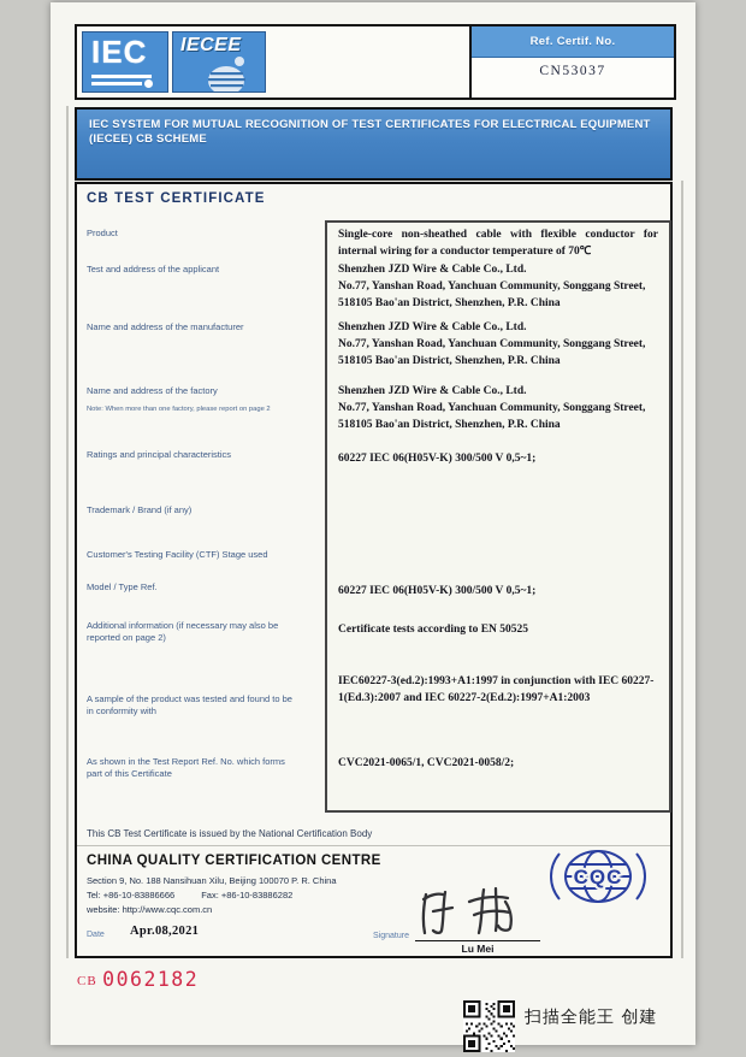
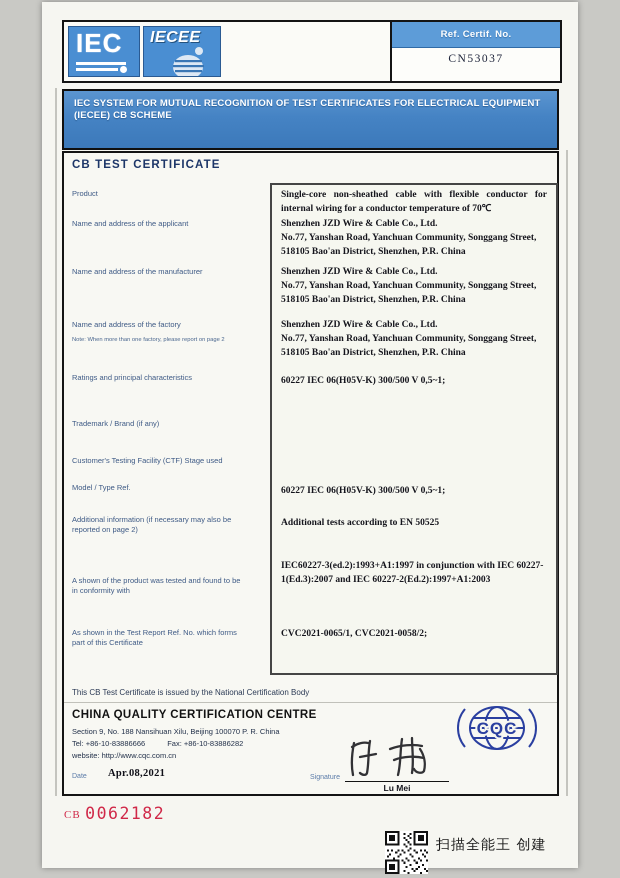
  IEC
  IECEE
  Ref. Certif. No.
  CN53037
  IEC SYSTEM FOR MUTUAL RECOGNITION OF TEST CERTIFICATES FOR ELECTRICAL EQUIPMENT
  (IECEE) CB SCHEME
  CB TEST CERTIFICATE
  Product
- Test and address of the applicant
+ Name and address of the applicant
  Name and address of the manufacturer
  Name and address of the factory
  Ratings and principal characteristics
  Trademark / Brand (if any)
  Customer's Testing Facility (CTF) Stage used
  Model / Type Ref.
  Additional information (if necessary may also be reported on page 2)
- A sample of the product was tested and found to be in conformity with
+ A shown of the product was tested and found to be in conformity with
  As shown in the Test Report Ref. No. which forms part of this Certificate
  Single-core non-sheathed cable with flexible conductor for internal wiring for a conductor temperature of 70℃
  Shenzhen JZD Wire & Cable Co., Ltd.
  No.77, Yanshan Road, Yanchuan Community, Songgang Street,
  518105 Bao'an District, Shenzhen, P.R. China
  Shenzhen JZD Wire & Cable Co., Ltd.
  No.77, Yanshan Road, Yanchuan Community, Songgang Street,
  518105 Bao'an District, Shenzhen, P.R. China
  Shenzhen JZD Wire & Cable Co., Ltd.
  No.77, Yanshan Road, Yanchuan Community, Songgang Street,
  518105 Bao'an District, Shenzhen, P.R. China
  60227 IEC 06(H05V-K) 300/500 V 0,5~1;
  60227 IEC 06(H05V-K) 300/500 V 0,5~1;
- Certificate tests according to EN 50525
+ Additional tests according to EN 50525
  IEC60227-3(ed.2):1993+A1:1997 in conjunction with IEC 60227-1(Ed.3):2007 and IEC 60227-2(Ed.2):1997+A1:2003
  CVC2021-0065/1, CVC2021-0058/2;
  This CB Test Certificate is issued by the National Certification Body
  CHINA QUALITY CERTIFICATION CENTRE
  Section 9, No. 188 Nansihuan Xilu, Beijing 100070 P. R. China
  Tel: +86-10-83886666 Fax: +86-10-83886282
  website: http://www.cqc.com.cn
  Apr.08,2021
  Lu Mei
  CQC
  CB 0062182
  扫描全能王 创建
